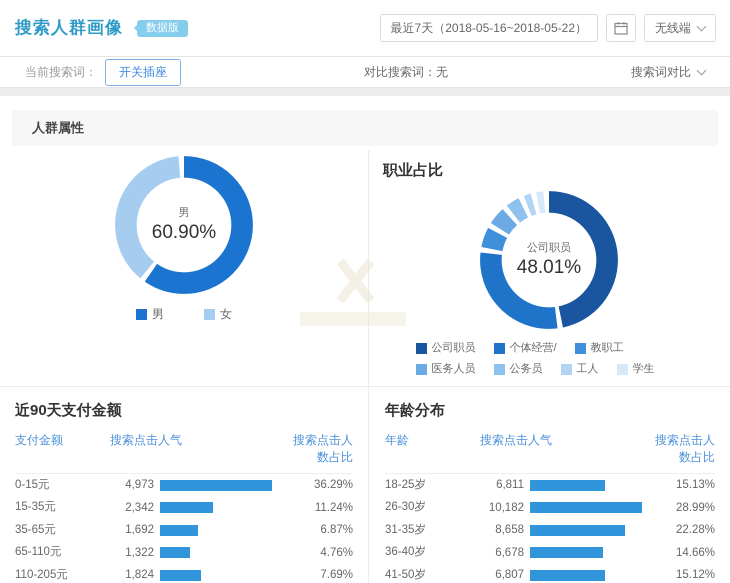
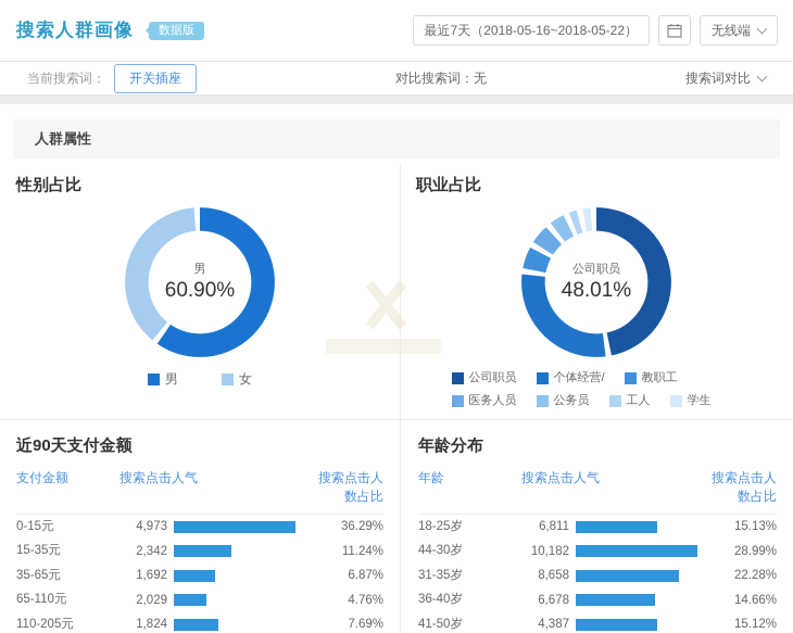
  搜索人群画像
  数据版
  最近7天（2018-05-16~2018-05-22）
  无线端
  当前搜索词：
  开关插座
  对比搜索词：无
  搜索词对比
  人群属性
+ 性别占比
  男
  60.90%
  男
  女
  职业占比
  公司职员
  48.01%
  公司职员
  个体经营/
  教职工
  医务人员
  公务员
  工人
  学生
  近90天支付金额
  支付金额
  搜索点击人气
  搜索点击人数占比
  0-15元
  4,973
  36.29%
  15-35元
  2,342
  11.24%
  35-65元
  1,692
  6.87%
  65-110元
- 1,322
+ 2,029
  4.76%
  110-205元
  1,824
  7.69%
  年龄分布
  年龄
  搜索点击人气
  搜索点击人数占比
  18-25岁
  6,811
  15.13%
- 26-30岁
+ 44-30岁
  10,182
  28.99%
  31-35岁
  8,658
  22.28%
  36-40岁
  6,678
  14.66%
  41-50岁
- 6,807
+ 4,387
  15.12%
